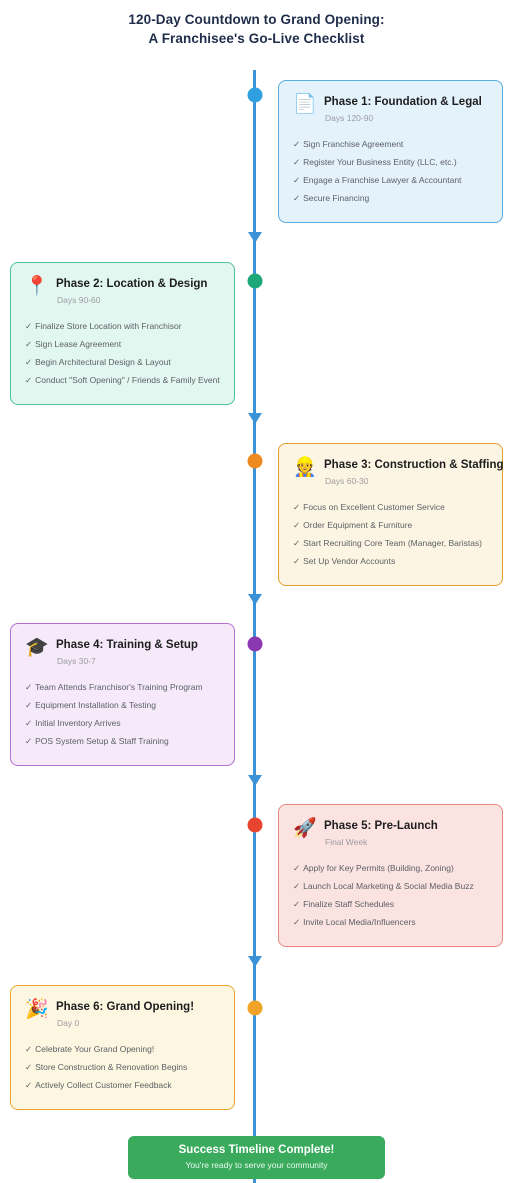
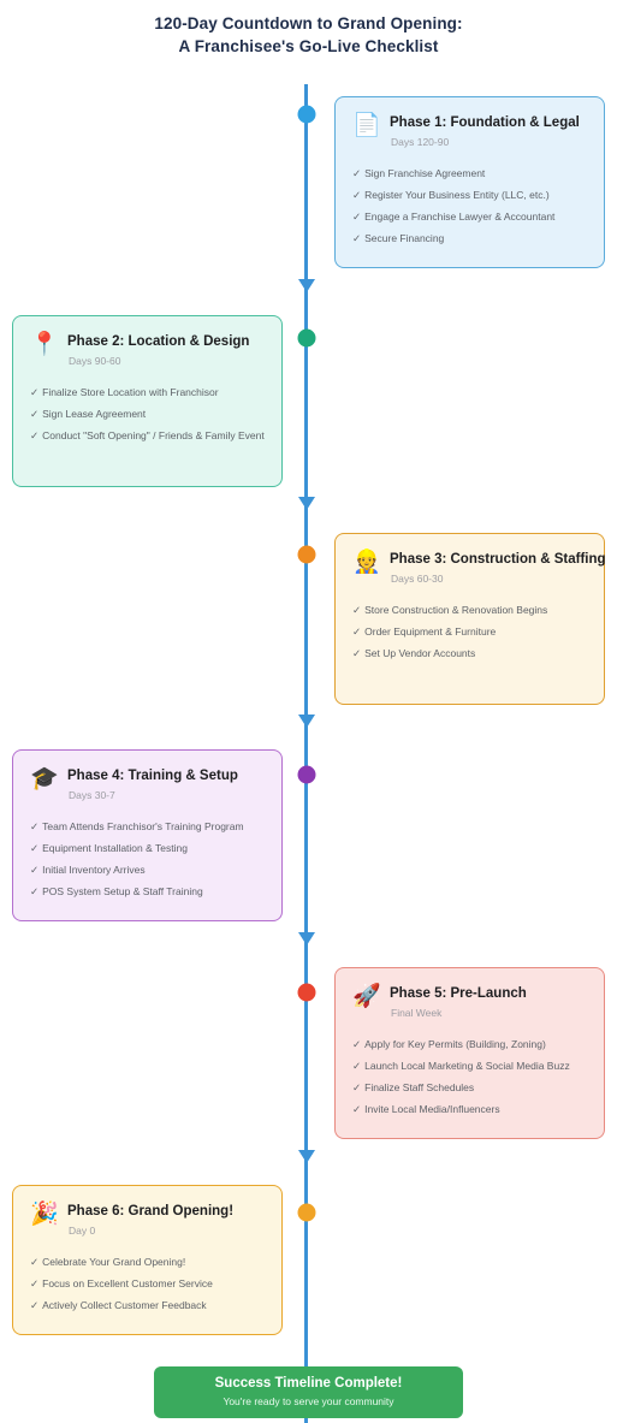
  120-Day Countdown to Grand Opening:
  A Franchisee's Go-Live Checklist
  📄
  Phase 1: Foundation & Legal
  Days 120-90
  ✓ Sign Franchise Agreement
  ✓ Register Your Business Entity (LLC, etc.)
  ✓ Engage a Franchise Lawyer & Accountant
  ✓ Secure Financing
  📍
  Phase 2: Location & Design
  Days 90-60
  ✓ Finalize Store Location with Franchisor
  ✓ Sign Lease Agreement
- ✓ Begin Architectural Design & Layout
  ✓ Conduct "Soft Opening" / Friends & Family Event
  👷
  Phase 3: Construction & Staffing
  Days 60-30
- ✓ Focus on Excellent Customer Service
+ ✓ Store Construction & Renovation Begins
  ✓ Order Equipment & Furniture
- ✓ Start Recruiting Core Team (Manager, Baristas)
  ✓ Set Up Vendor Accounts
  🎓
  Phase 4: Training & Setup
  Days 30-7
  ✓ Team Attends Franchisor's Training Program
  ✓ Equipment Installation & Testing
  ✓ Initial Inventory Arrives
  ✓ POS System Setup & Staff Training
  🚀
  Phase 5: Pre-Launch
  Final Week
  ✓ Apply for Key Permits (Building, Zoning)
  ✓ Launch Local Marketing & Social Media Buzz
  ✓ Finalize Staff Schedules
  ✓ Invite Local Media/Influencers
  🎉
  Phase 6: Grand Opening!
  Day 0
  ✓ Celebrate Your Grand Opening!
- ✓ Store Construction & Renovation Begins
+ ✓ Focus on Excellent Customer Service
  ✓ Actively Collect Customer Feedback
  Success Timeline Complete!
  You're ready to serve your community
